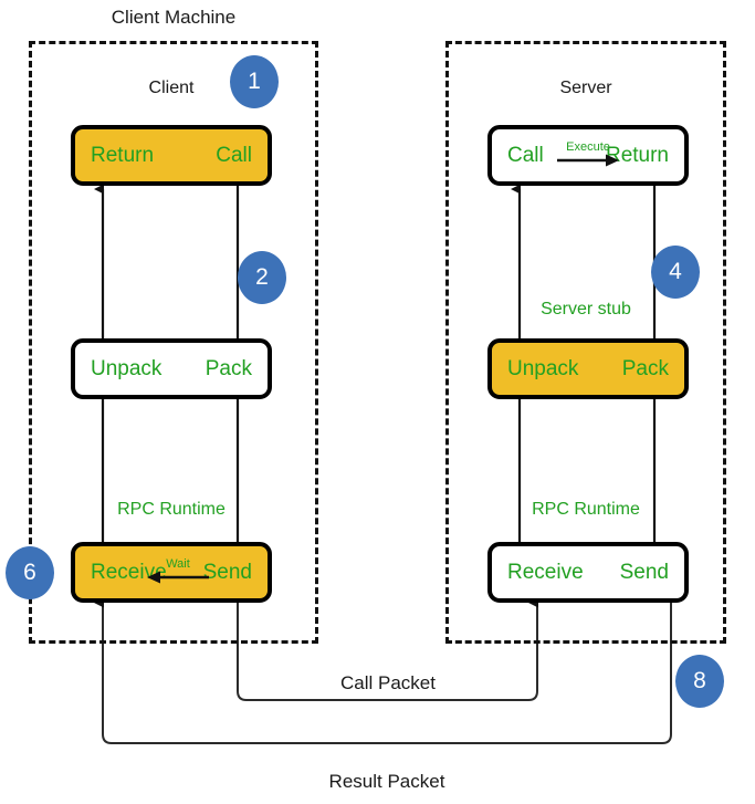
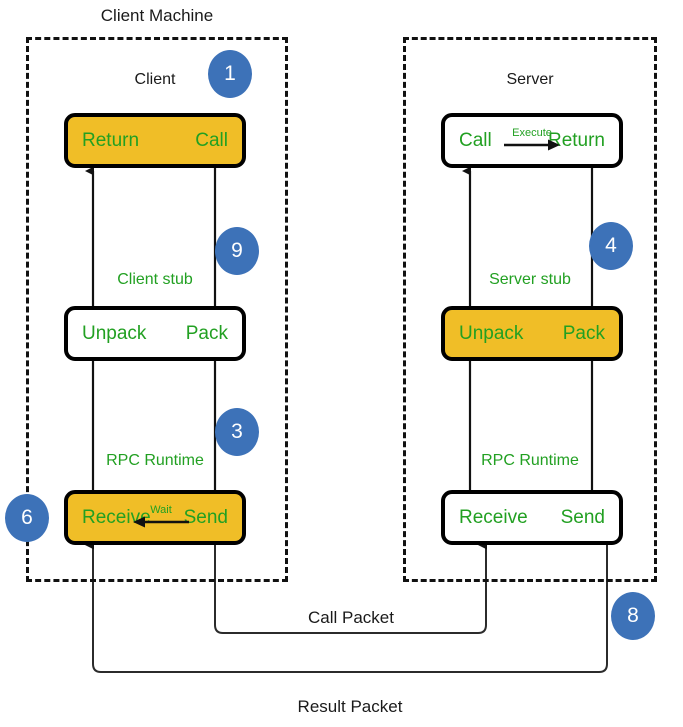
  Client Machine
  Client
  Server
+ Client stub
  Server stub
  RPC Runtime
  RPC Runtime
  Return
  Call
  Call
  Execute
  Return
  Unpack
  Pack
  Unpack
  Pack
  Receive
  Wait
  Send
  Receive
  Send
  1
- 2
+ 9
+ 3
  4
  8
  6
  Call Packet
  Result Packet
